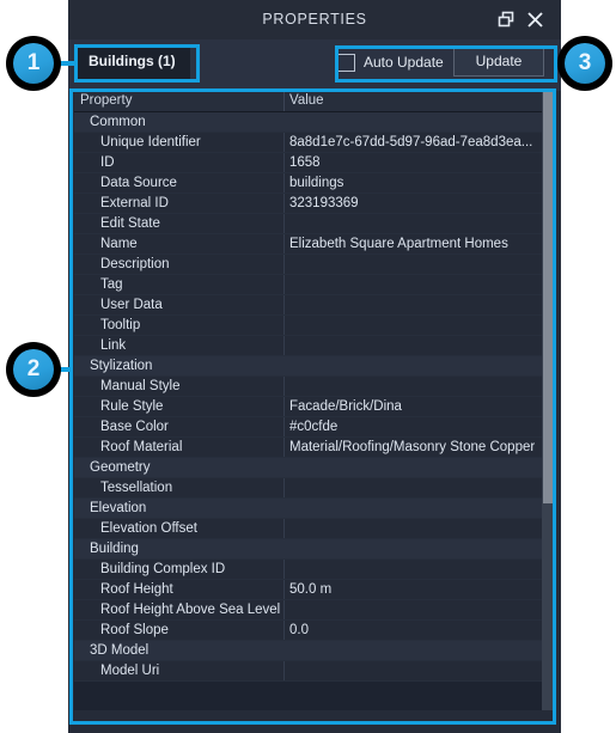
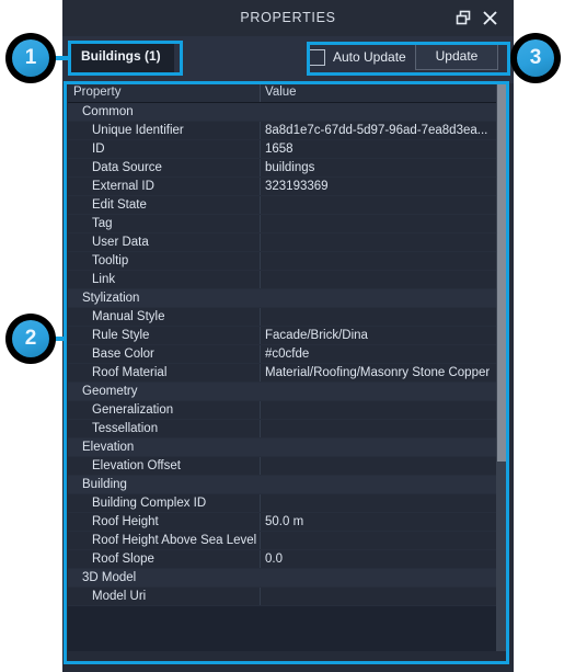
  PROPERTIES
  Buildings (1)
  Auto Update
  Update
  Property
  Value
  Common
  Unique Identifier
  8a8d1e7c-67dd-5d97-96ad-7ea8d3ea...
  ID
  1658
  Data Source
  buildings
  External ID
  323193369
  Edit State
- Name
- Elizabeth Square Apartment Homes
- Description
  Tag
  User Data
  Tooltip
  Link
  Stylization
  Manual Style
  Rule Style
  Facade/Brick/Dina
  Base Color
  #c0cfde
  Roof Material
  Material/Roofing/Masonry Stone Copper
  Geometry
+ Generalization
  Tessellation
  Elevation
  Elevation Offset
  Building
  Building Complex ID
  Roof Height
  50.0 m
  Roof Height Above Sea Level
  Roof Slope
  0.0
  3D Model
  Model Uri
  1
  2
  3
